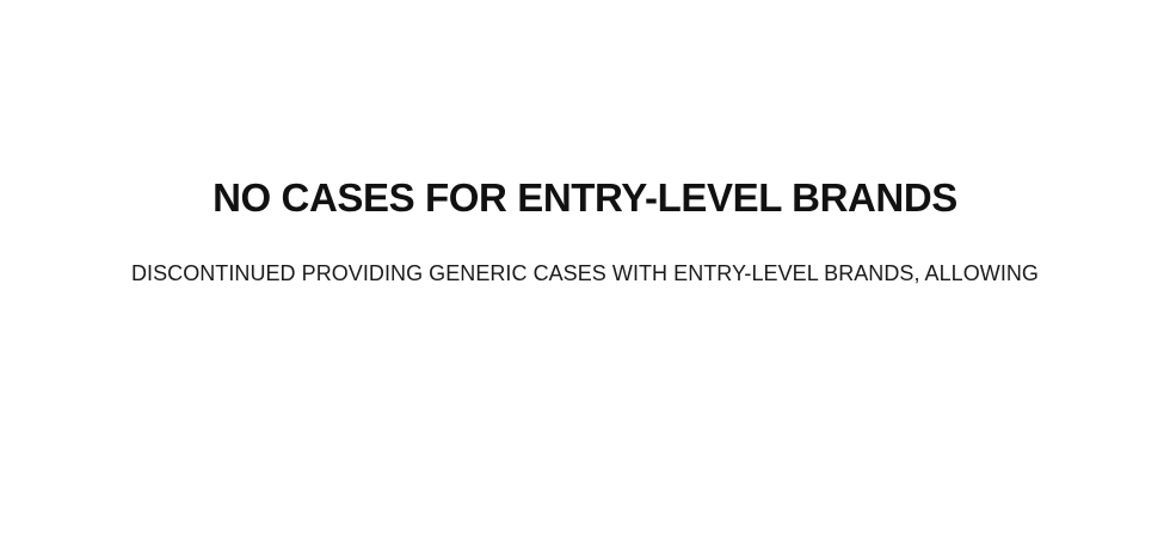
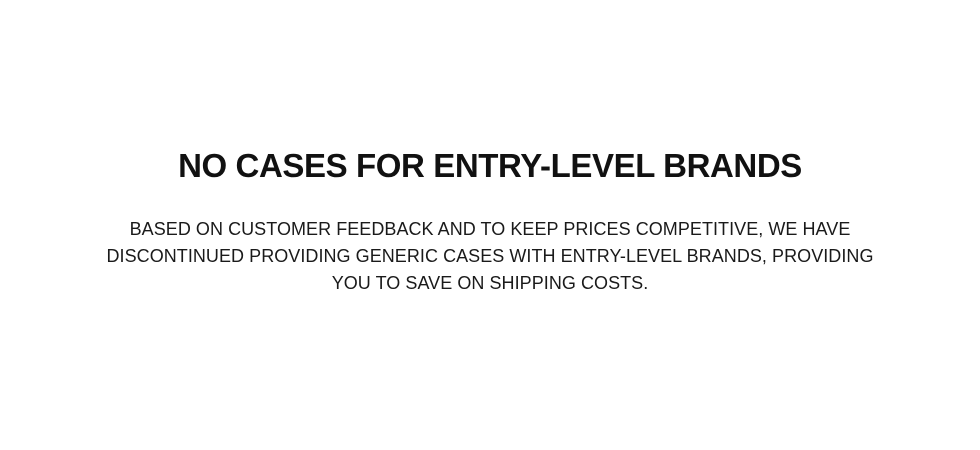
  NO CASES FOR ENTRY-LEVEL BRANDS
+ BASED ON CUSTOMER FEEDBACK AND TO KEEP PRICES COMPETITIVE, WE HAVE
- DISCONTINUED PROVIDING GENERIC CASES WITH ENTRY-LEVEL BRANDS, ALLOWING
+ DISCONTINUED PROVIDING GENERIC CASES WITH ENTRY-LEVEL BRANDS, PROVIDING
+ YOU TO SAVE ON SHIPPING COSTS.
